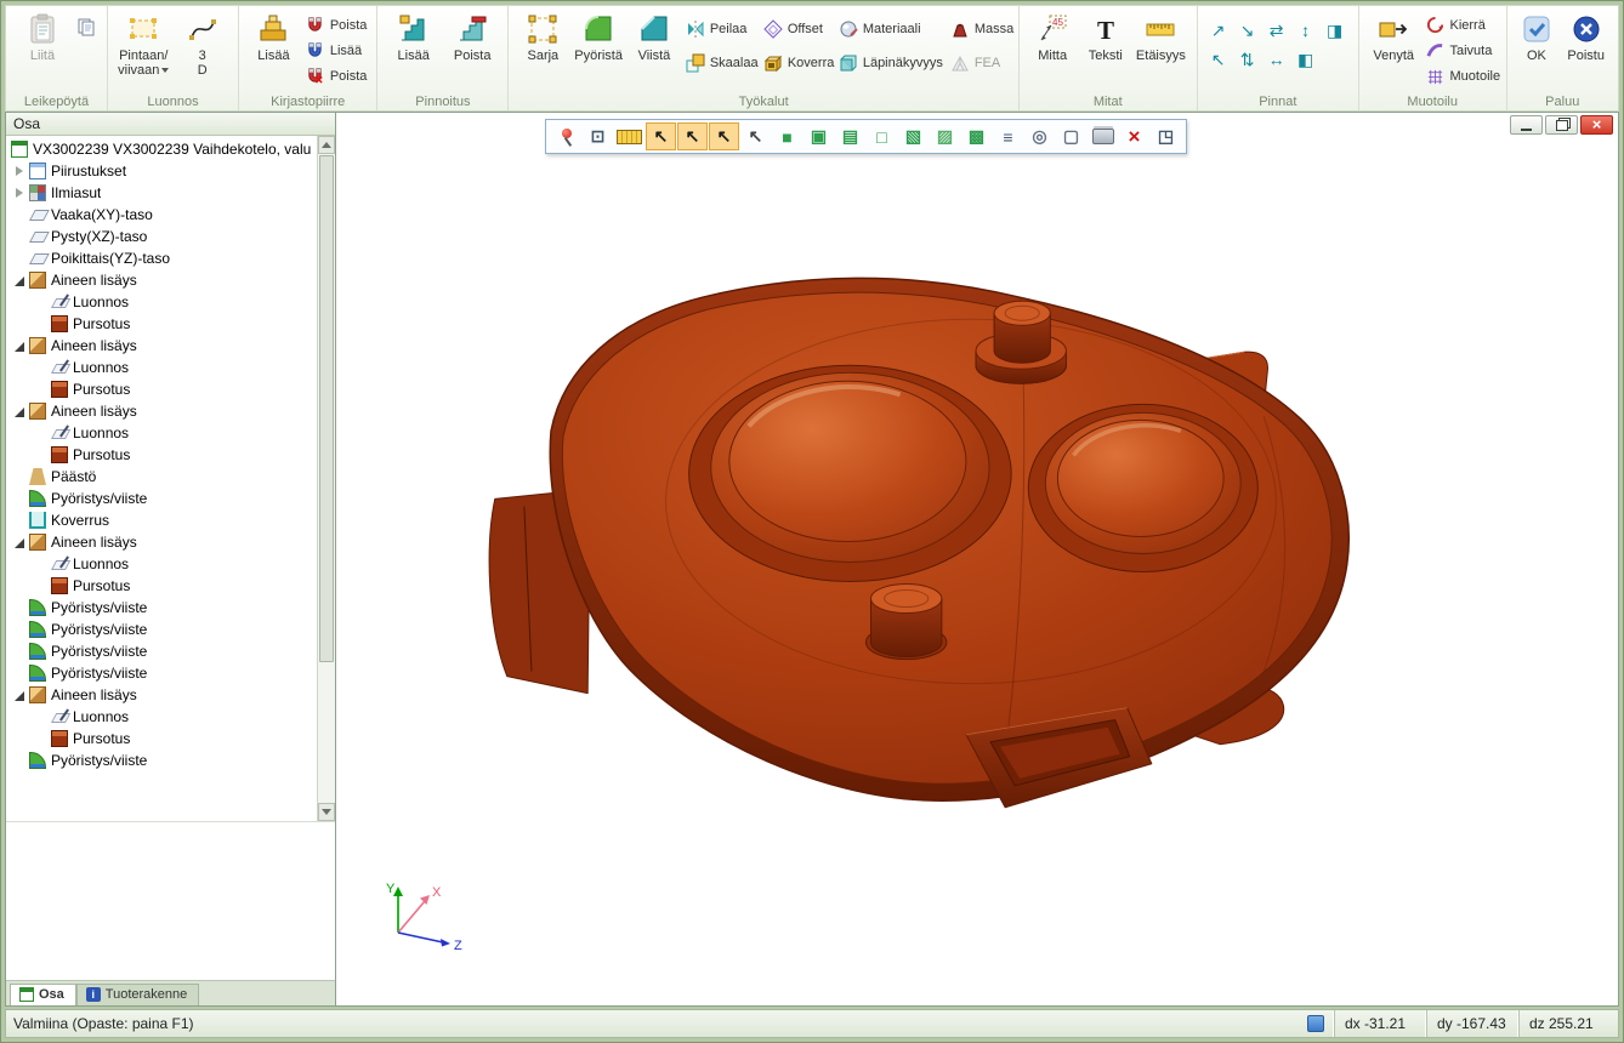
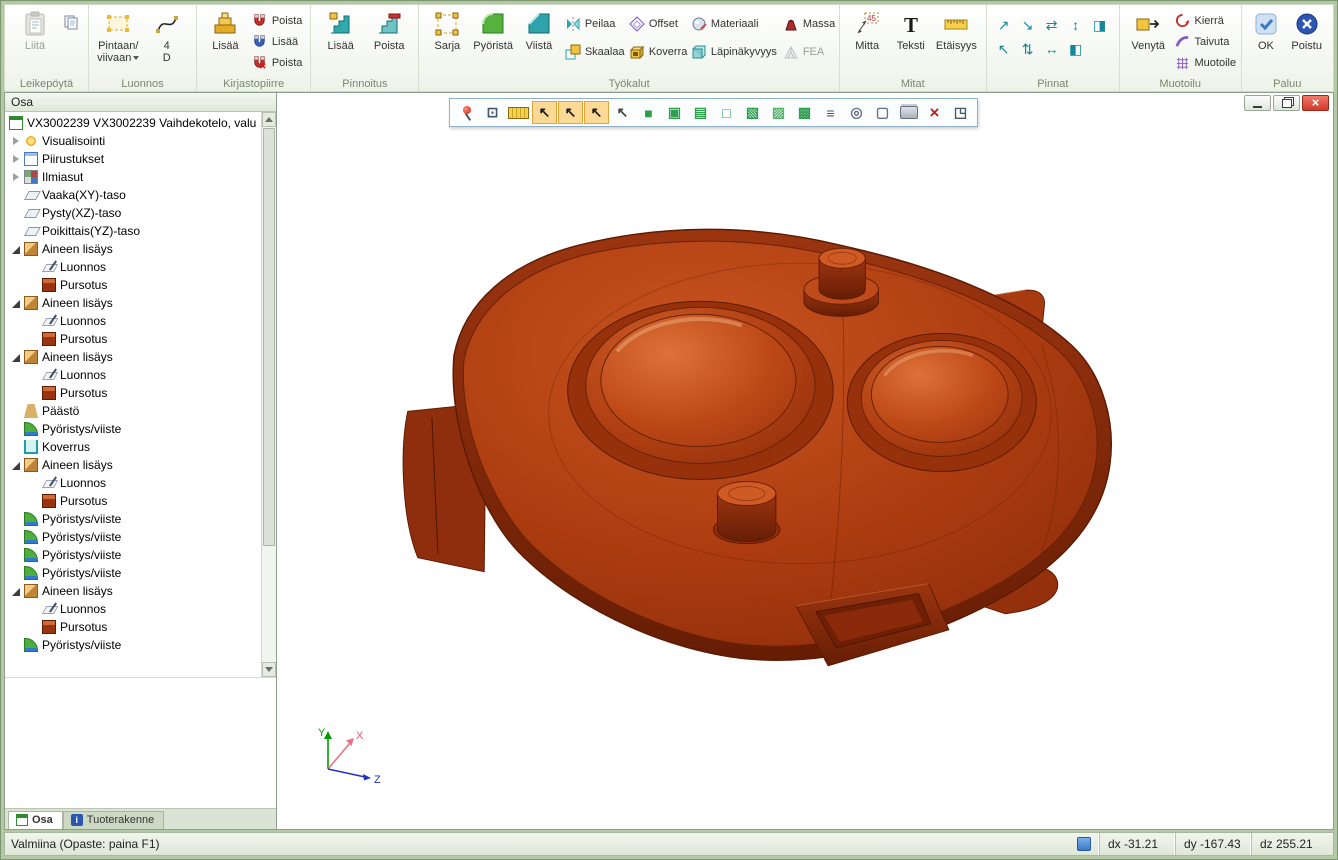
  Liitä
  Leikepöytä
  Pintaan/
  viivaan
- 3
+ 4
  D
  Luonnos
  Lisää
  Poista
  Lisää
  Poista
  Kirjastopiirre
  Lisää
  Poista
  Pinnoitus
  Sarja
  Pyöristä
  Viistä
  Peilaa
  Skaalaa
  Offset
  Koverra
  Materiaali
  Läpinäkyvyys
  Massa
  FEA
  Työkalut
  45
  Mitta
  T
  Teksti
  Etäisyys
  Mitat
  ↗
  ↘
  ⇄
  ↕
  ◨
  ↖
  ⇅
  ↔
  ◧
  Pinnat
  Venytä
  Kierrä
  Taivuta
  Muotoile
  Muotoilu
  OK
  Poistu
  Paluu
  Osa
  VX3002239 VX3002239 Vaihdekotelo, valu
+ Visualisointi
  Piirustukset
  Ilmiasut
  Vaaka(XY)-taso
  Pysty(XZ)-taso
  Poikittais(YZ)-taso
  Aineen lisäys
  Luonnos
  Pursotus
  Aineen lisäys
  Luonnos
  Pursotus
  Aineen lisäys
  Luonnos
  Pursotus
  Päästö
  Pyöristys/viiste
  Koverrus
  Aineen lisäys
  Luonnos
  Pursotus
  Pyöristys/viiste
  Pyöristys/viiste
  Pyöristys/viiste
  Pyöristys/viiste
  Aineen lisäys
  Luonnos
  Pursotus
  Pyöristys/viiste
  Osa
  Tuoterakenne
  Y
  X
  Z
  ⊡
  ↖
  ↖
  ↖
  ↖
  ■
  ▣
  ▤
  □
  ▧
  ▨
  ▩
  ≡
  ◎
  ▢
  ×
  ◳
  Valmiina (Opaste: paina F1)
  dx -31.21
  dy -167.43
  dz 255.21
